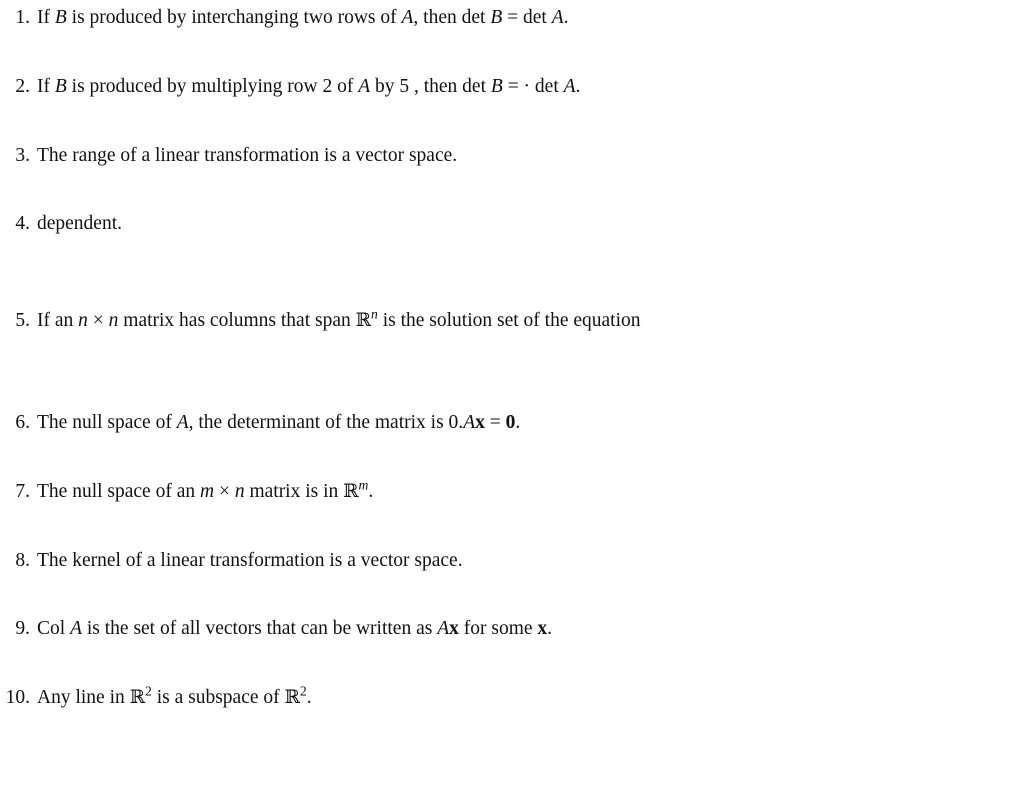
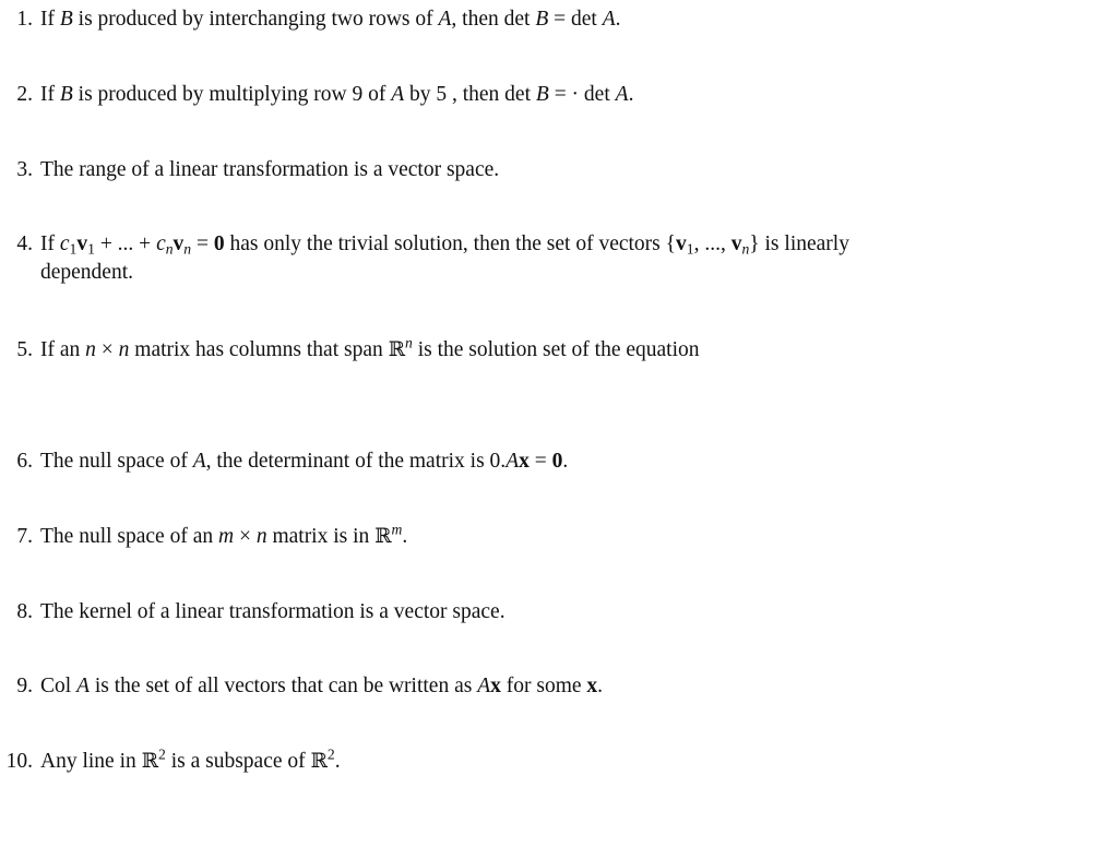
  1.
  If B is produced by interchanging two rows of A, then det B = det A.
  2.
- If B is produced by multiplying row 2 of A by 5 , then det B = · det A.
+ If B is produced by multiplying row 9 of A by 5 , then det B = · det A.
  3.
  The range of a linear transformation is a vector space.
  4.
+ If c1v1 + ... + cnvn = 0 has only the trivial solution, then the set of vectors {v1, ..., vn} is linearly
  dependent.
  5.
  If an n × n matrix has columns that span ℝn is the solution set of the equation
  6.
  The null space of A, the determinant of the matrix is 0.Ax = 0.
  7.
  The null space of an m × n matrix is in ℝm.
  8.
  The kernel of a linear transformation is a vector space.
  9.
  Col A is the set of all vectors that can be written as Ax for some x.
  10.
  Any line in ℝ2 is a subspace of ℝ2.
